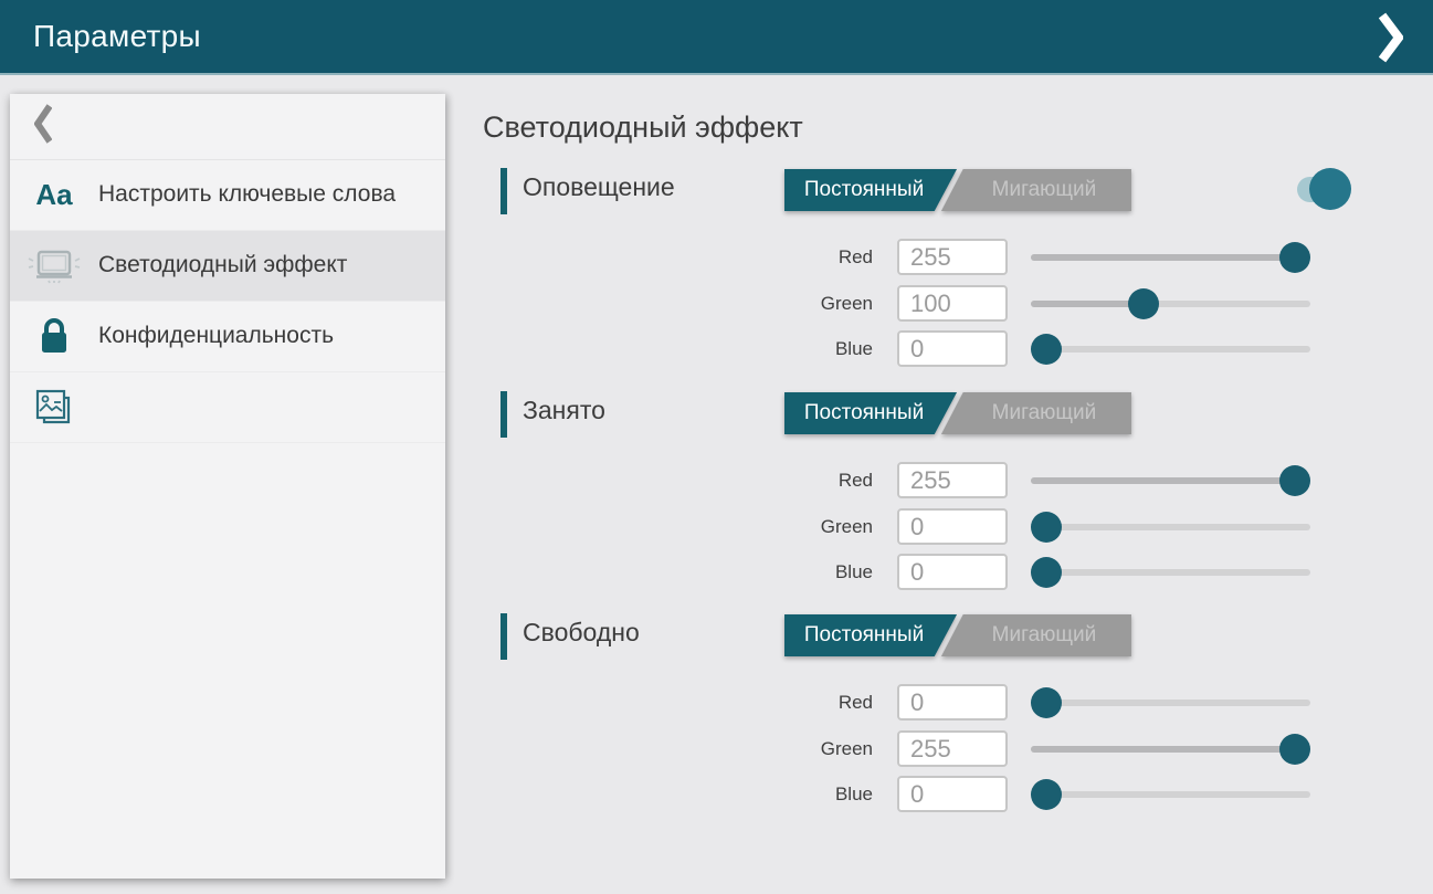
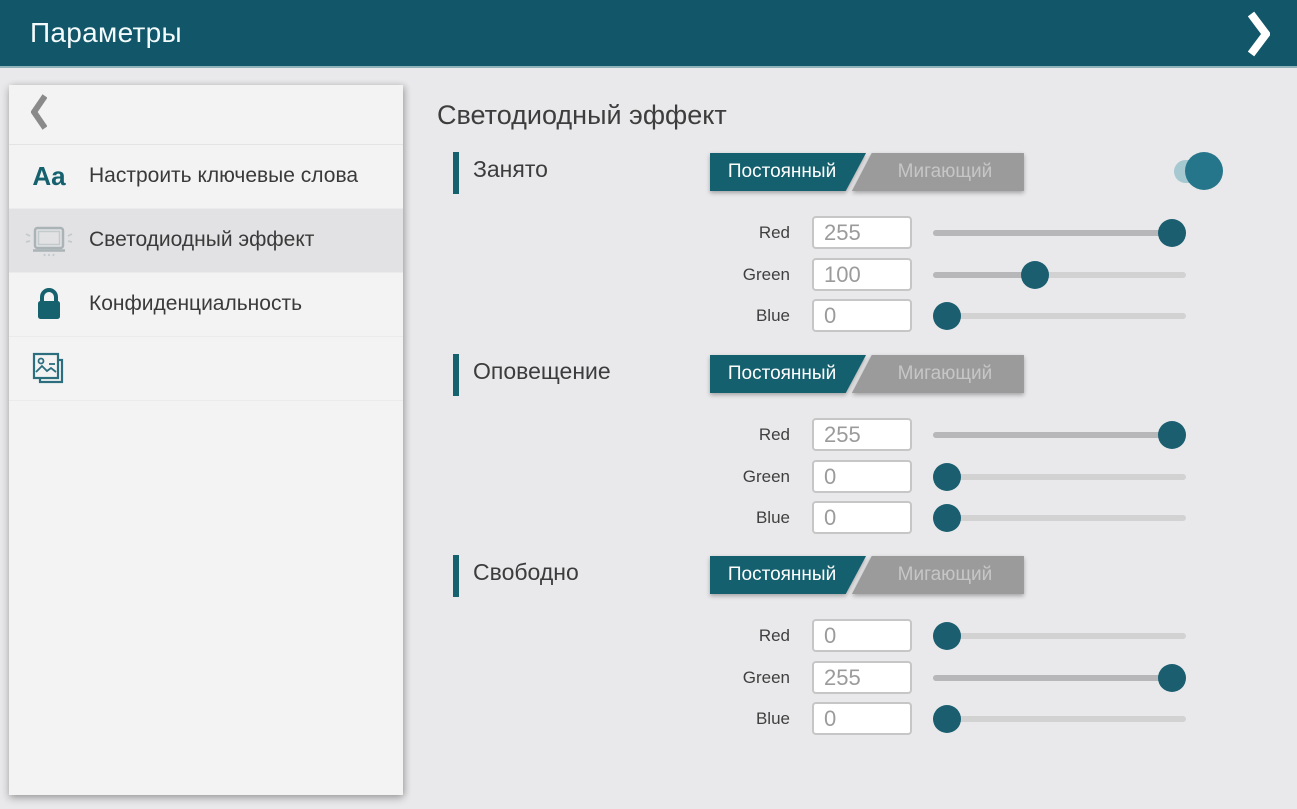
  Параметры
  Aa
  Настроить ключевые слова
  Светодиодный эффект
  Конфиденциальность
  Светодиодный эффект
- Оповещение
+ Занято
  Постоянный
  Мигающий
  Red
  255
  Green
  100
  Blue
  0
- Занято
+ Оповещение
  Постоянный
  Мигающий
  Red
  255
  Green
  0
  Blue
  0
  Свободно
  Постоянный
  Мигающий
  Red
  0
  Green
  255
  Blue
  0
